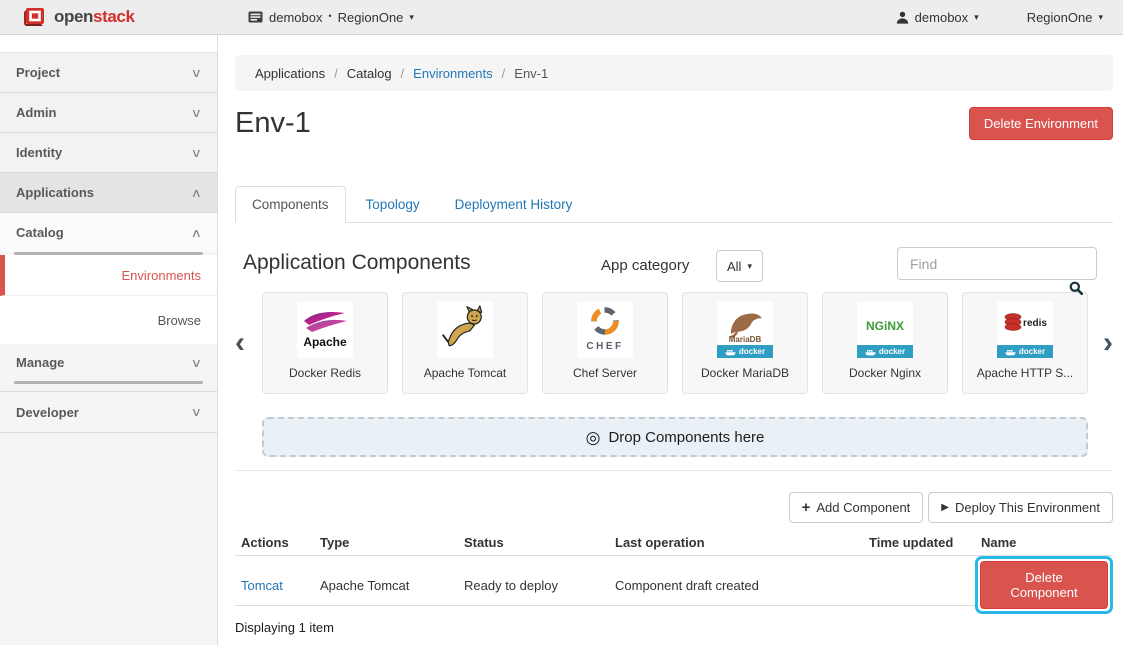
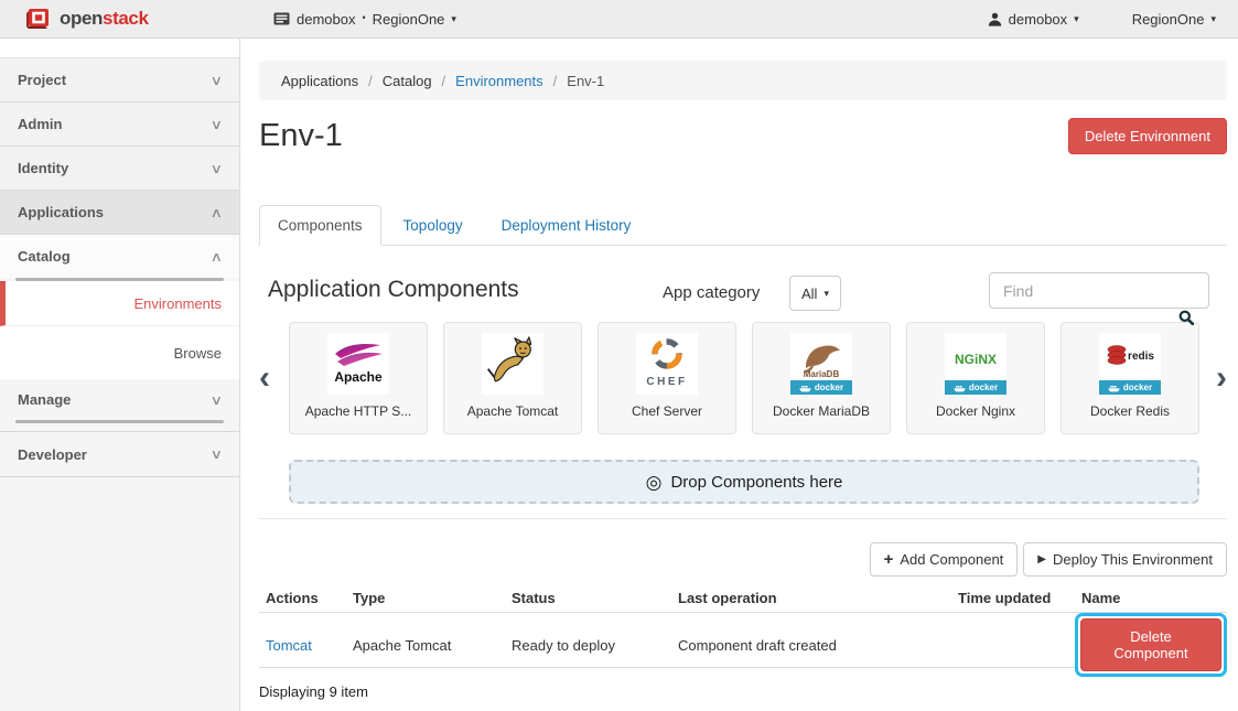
  openstack
  demobox
  •
  RegionOne
  ▾
  demobox
  ▾
  RegionOne
  ▾
  Project
  ∨
  Admin
  ∨
  Identity
  ∨
  Applications
  ∧
  Catalog
  ∧
  Environments
  Browse
  Manage
  ∨
  Developer
  ∨
  Applications
  /
  Catalog
  /
  Environments
  /
  Env-1
  Env-1
  Delete Environment
  Components
  Topology
  Deployment History
  Application Components
  App category
  All
  ▾
  Find
  ‹
  Apache
- Docker Redis
+ Apache HTTP S...
  Apache Tomcat
  CHEF
  Chef Server
  MariaDB
  docker
  Docker MariaDB
  NGiNX
  docker
  Docker Nginx
  redis
  docker
- Apache HTTP S...
+ Docker Redis
  ›
  ◎
  Drop Components here
  +
  Add Component
  ▶
  Deploy This Environment
  Actions
  Type
  Status
  Last operation
  Time updated
  Name
  Tomcat
  Apache Tomcat
  Ready to deploy
  Component draft created
  Delete Component
- Displaying 1 item
+ Displaying 9 item
